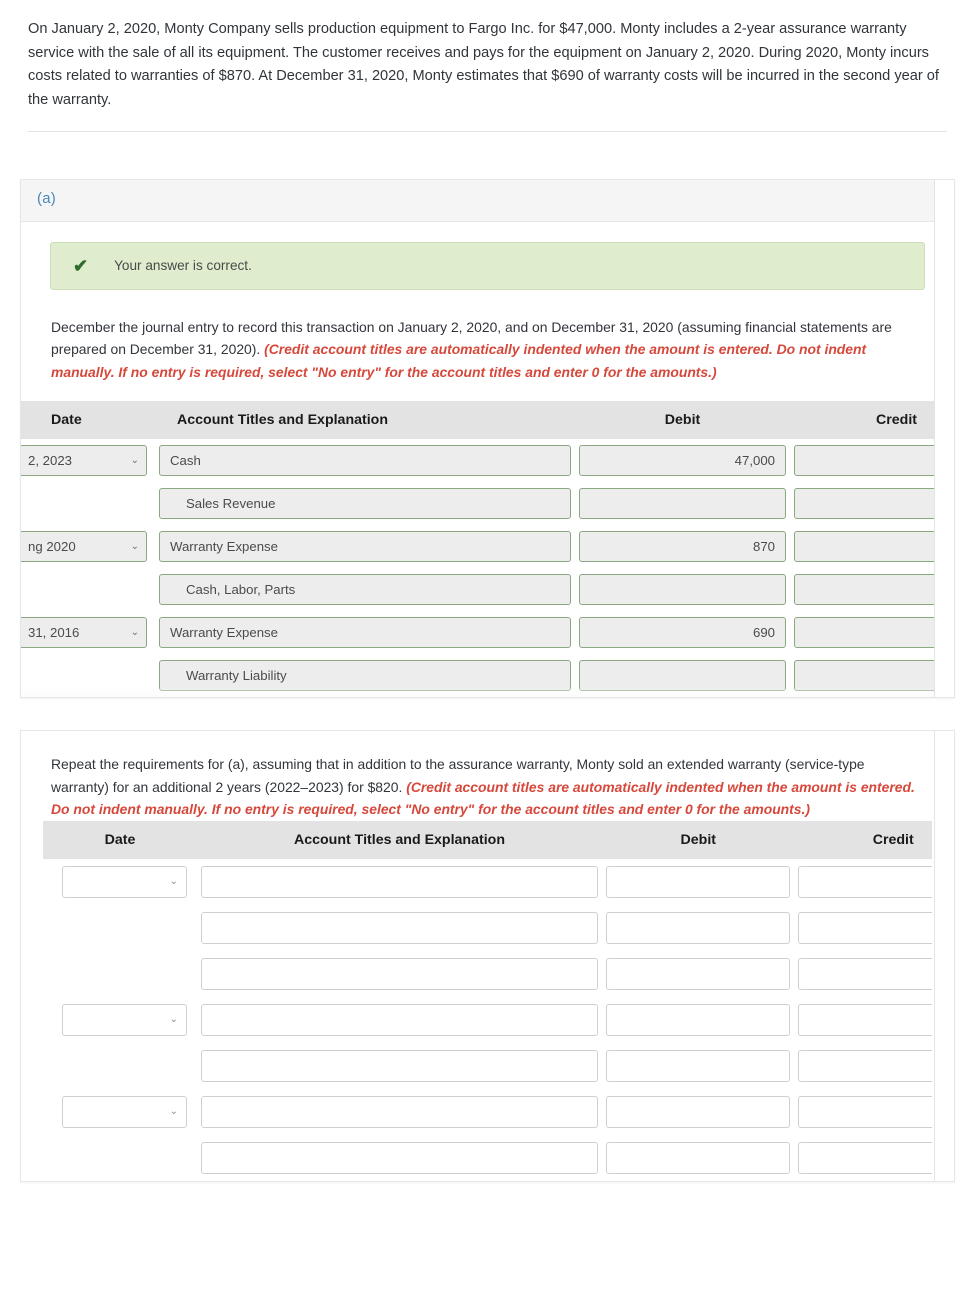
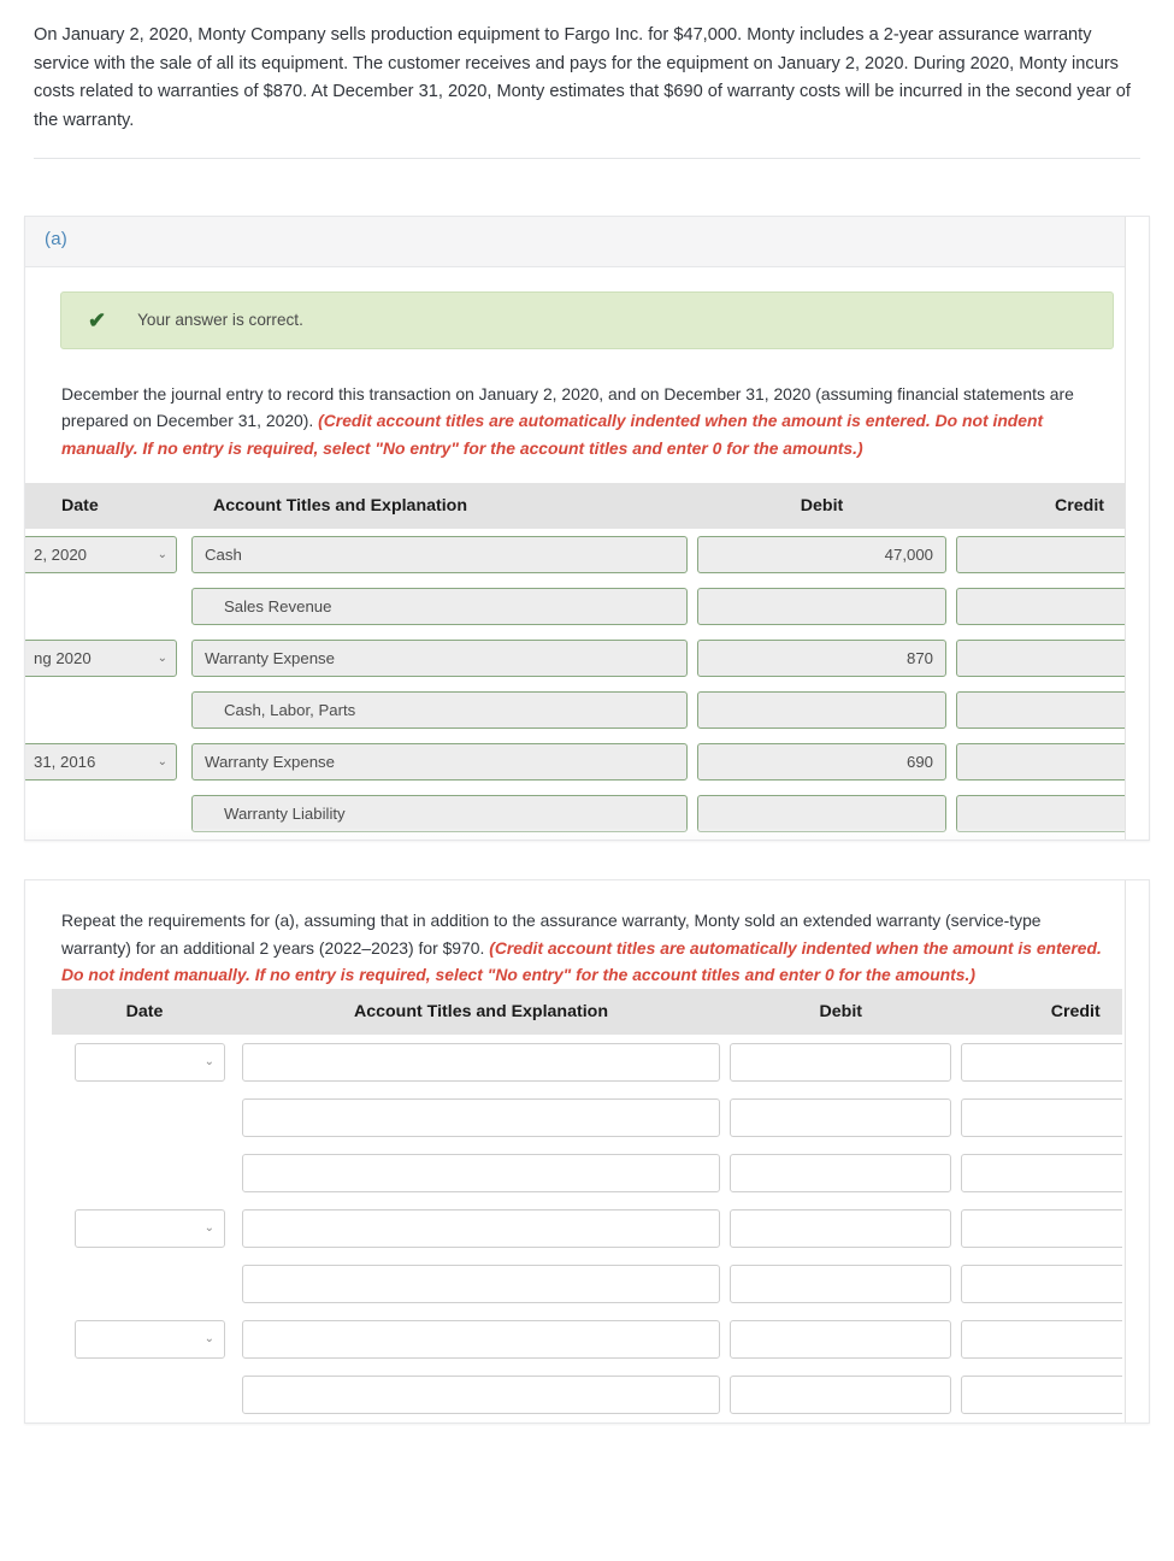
  On January 2, 2020, Monty Company sells production equipment to Fargo Inc. for $47,000. Monty includes a 2-year assurance warranty service with the sale of all its equipment. The customer receives and pays for the equipment on January 2, 2020. During 2020, Monty incurs costs related to warranties of $870. At December 31, 2020, Monty estimates that $690 of warranty costs will be incurred in the second year of the warranty.
  (a)
  ✔
  Your answer is correct.
  December the journal entry to record this transaction on January 2, 2020, and on December 31, 2020 (assuming financial statements are prepared on December 31, 2020). (Credit account titles are automatically indented when the amount is entered. Do not indent manually. If no entry is required, select "No entry" for the account titles and enter 0 for the amounts.)
  Date	Account Titles and Explanation	Debit	Credit
- 2, 2023 ⌄	Cash	47,000
+ 2, 2020 ⌄	Cash	47,000
  ng 2020 ⌄	Warranty Expense	870
  	Cash, Labor, Parts
  31, 2016 ⌄	Warranty Expense	690
  	Warranty Liability
- Repeat the requirements for (a), assuming that in addition to the assurance warranty, Monty sold an extended warranty (service-type warranty) for an additional 2 years (2022–2023) for $820. (Credit account titles are automatically indented when the amount is entered. Do not indent manually. If no entry is required, select "No entry" for the account titles and enter 0 for the amounts.)
+ Repeat the requirements for (a), assuming that in addition to the assurance warranty, Monty sold an extended warranty (service-type warranty) for an additional 2 years (2022–2023) for $970. (Credit account titles are automatically indented when the amount is entered. Do not indent manually. If no entry is required, select "No entry" for the account titles and enter 0 for the amounts.)
  Date	Account Titles and Explanation	Debit	Credit
  ⌄
  ⌄
  ⌄
